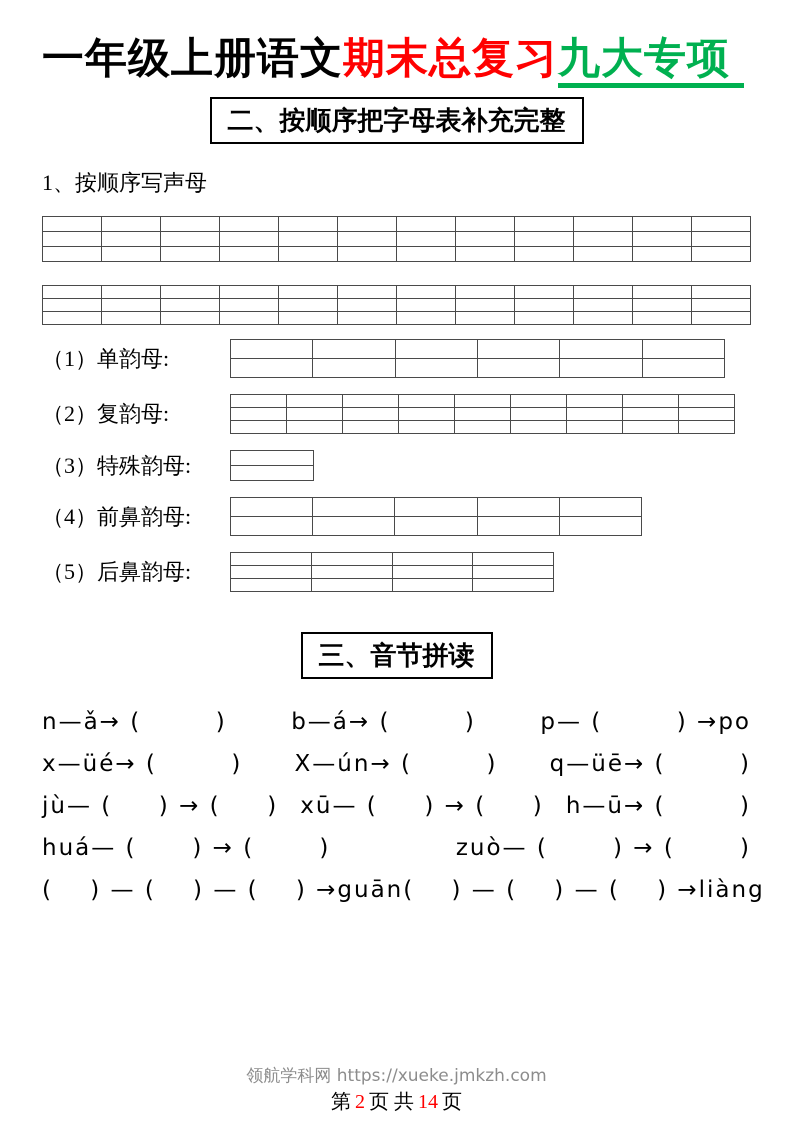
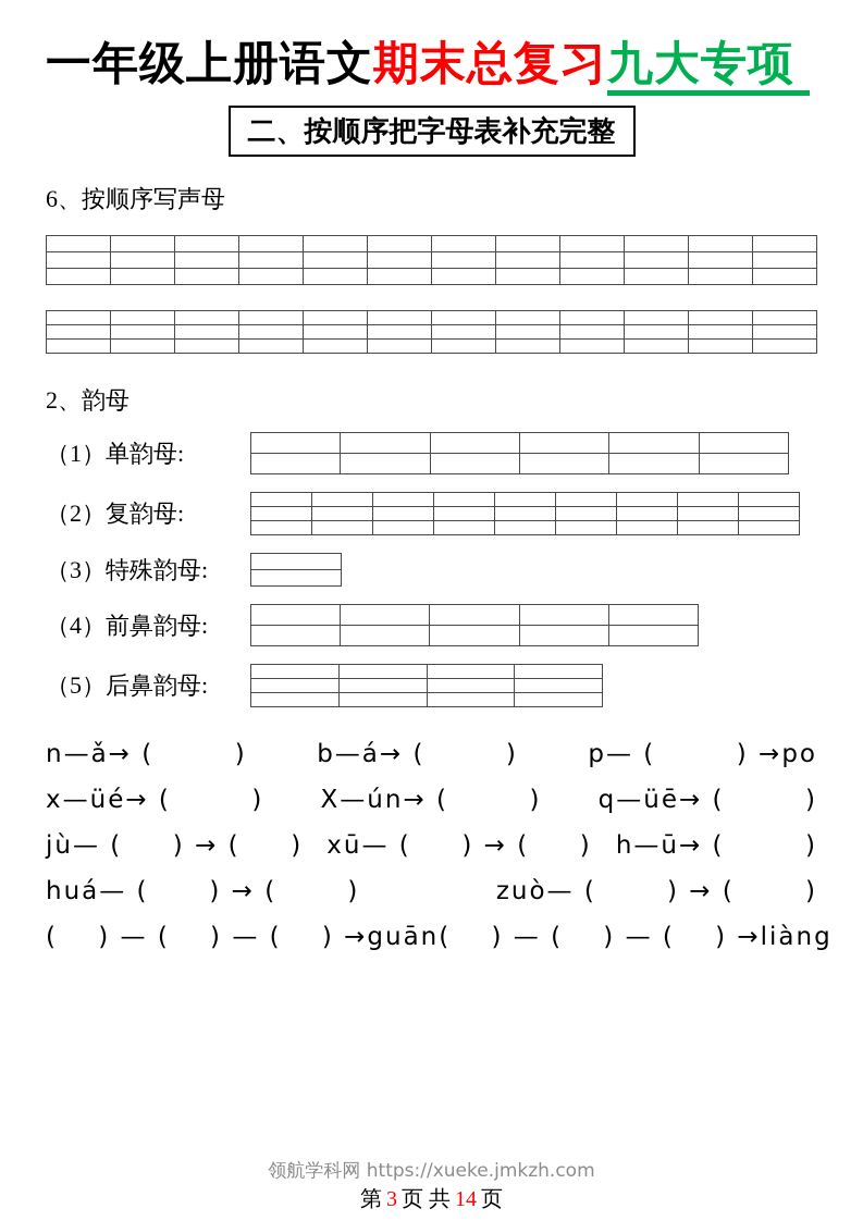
  一年级上册语文期末总复习九大专项
  二、按顺序把字母表补充完整
- 1、按顺序写声母
+ 6、按顺序写声母
+ 2、韵母
  （1）单韵母:
  （2）复韵母:
  （3）特殊韵母:
  （4）前鼻韵母:
  （5）后鼻韵母:
- 三、音节拼读
  n—ǎ→ ( )
  b—á→ ( )
  p— ( ) →po
  x—üé→ ( )
  X—ún→ ( )
  q—üē→ ( )
  jù— ( ) → ( )
  xū— ( ) → ( )
  h—ū→ ( )
  huá— ( ) → ( )
  zuò— ( ) → ( )
  ( ) — ( ) — ( ) →guān
  ( ) — ( ) — ( ) →liàng
  领航学科网 https://xueke.jmkzh.com
- 第 2 页 共 14 页
+ 第 3 页 共 14 页
